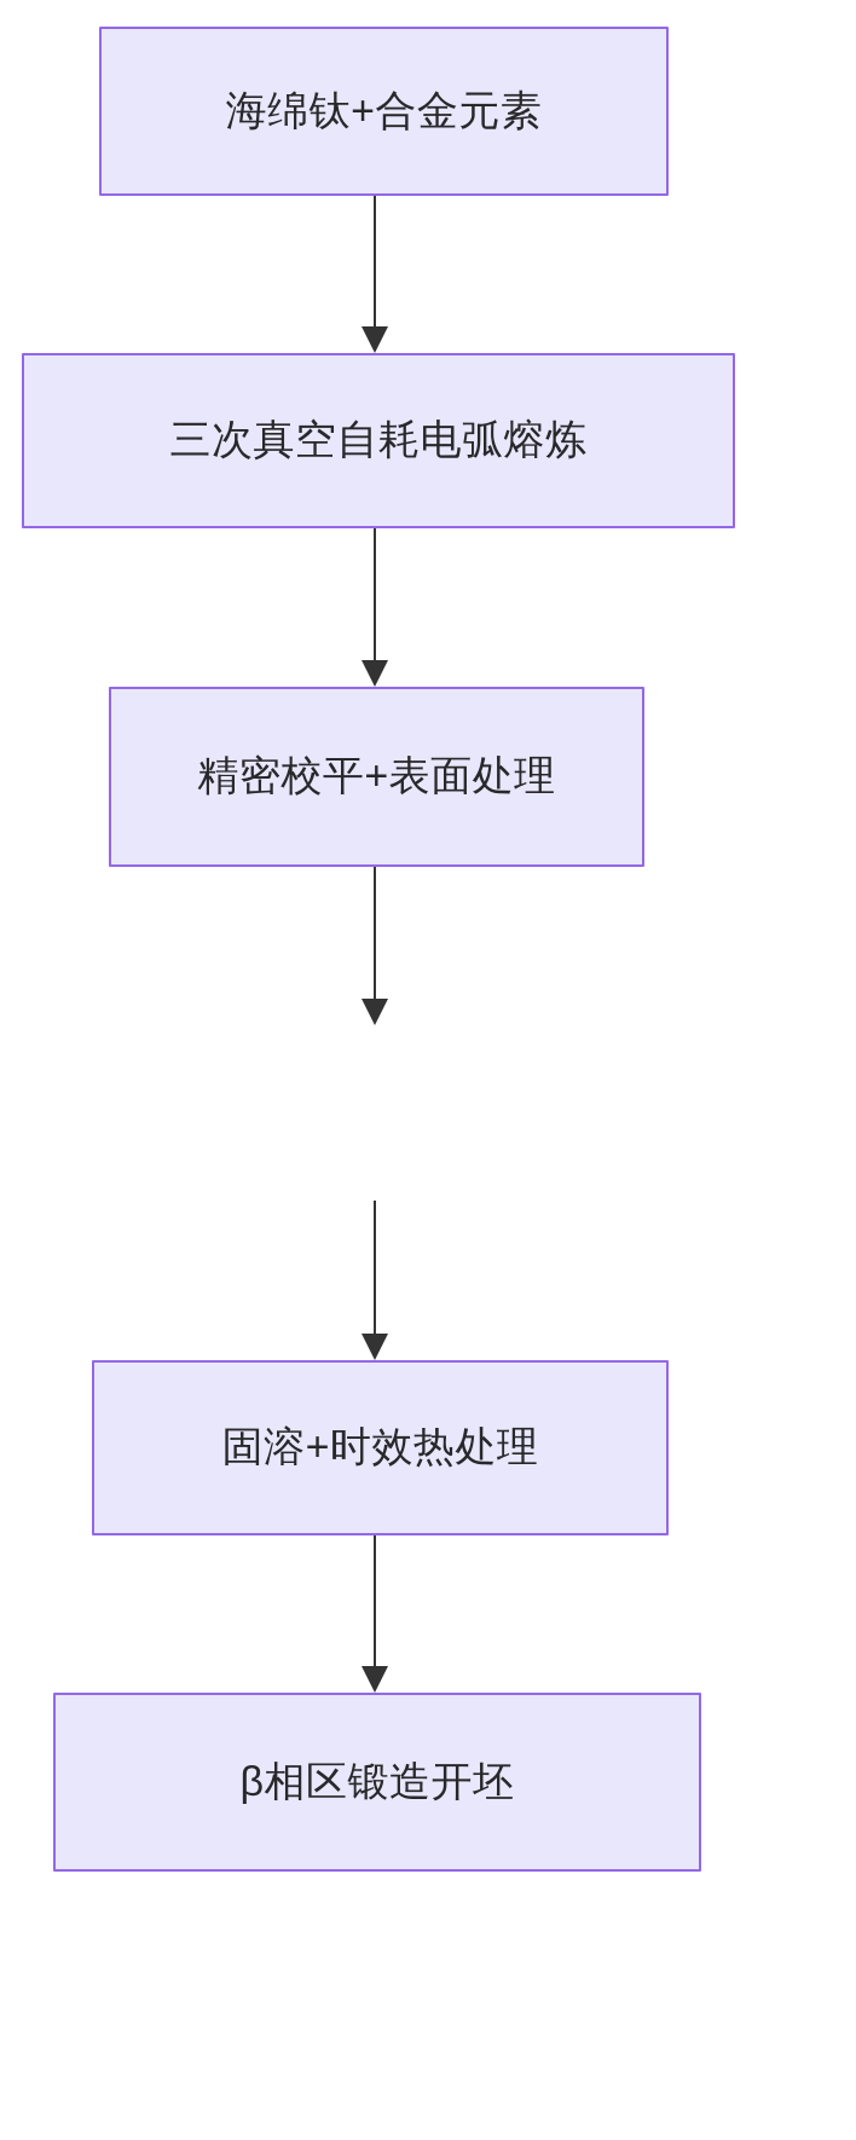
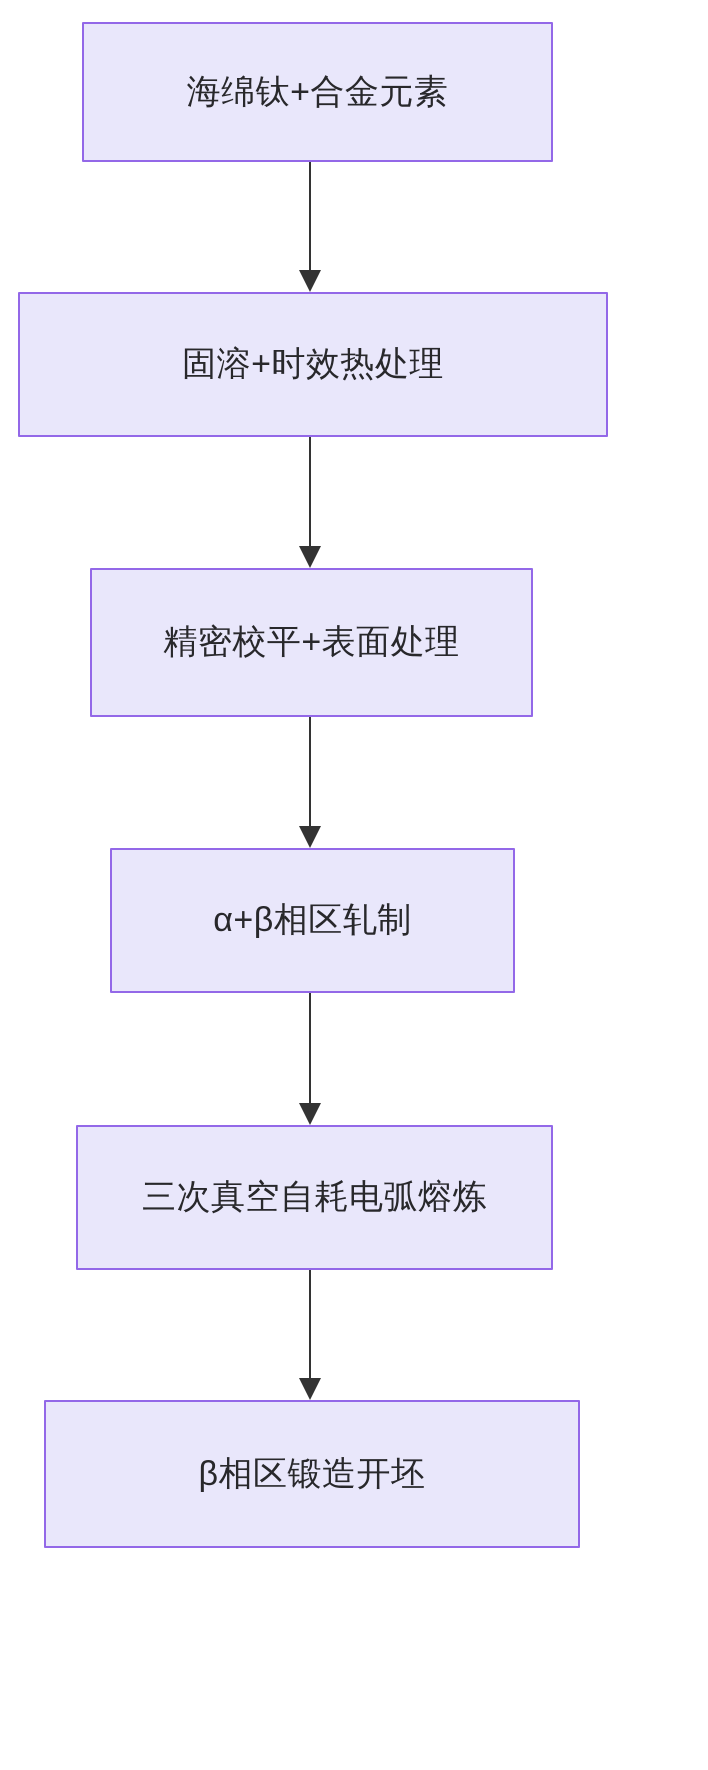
  海绵钛+合金元素
- 三次真空自耗电弧熔炼
+ 固溶+时效热处理
  精密校平+表面处理
+ α+β相区轧制
- 固溶+时效热处理
+ 三次真空自耗电弧熔炼
  β相区锻造开坯
